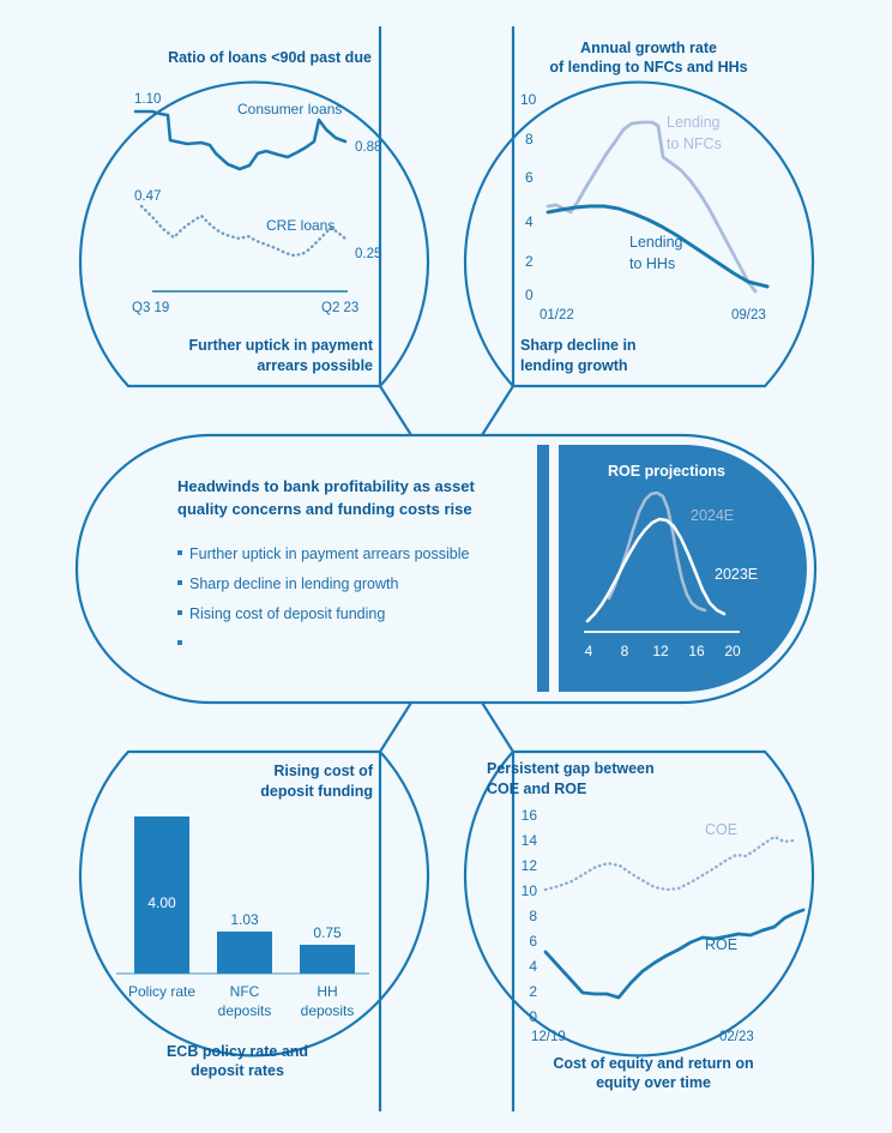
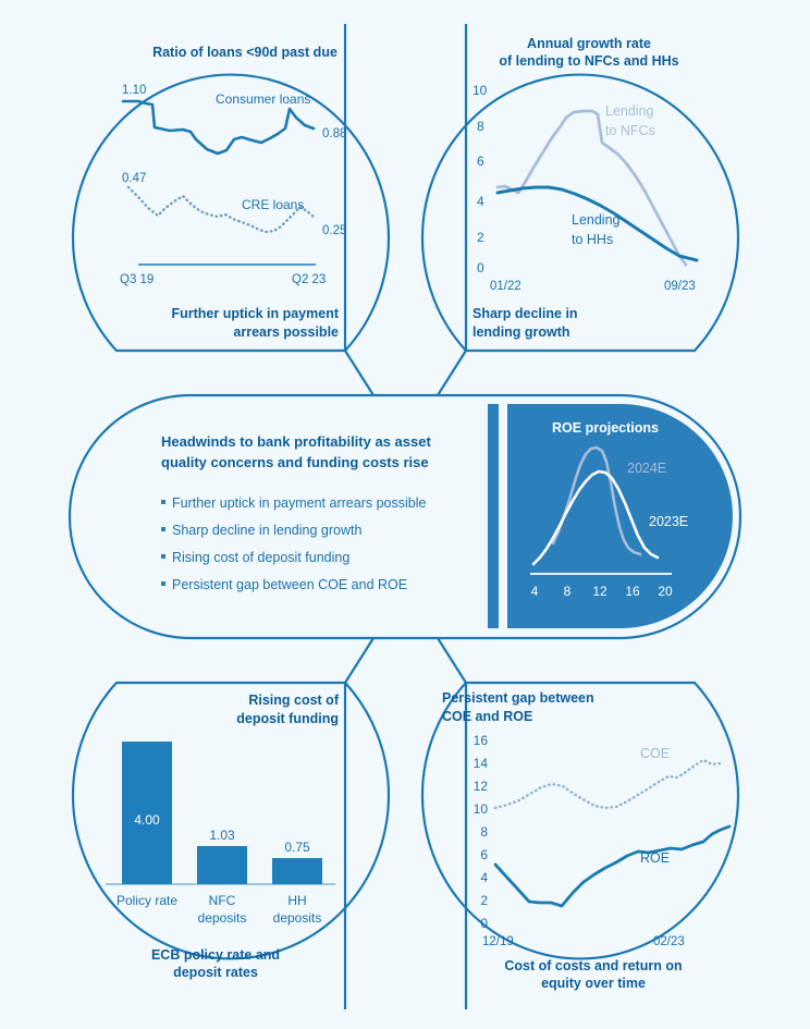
  Ratio of loans <90d past due
  Consumer loans
  1.10
  0.88
  CRE loans
  0.47
  0.25
  Q3 19
  Q2 23
  Further uptick in payment
  arrears possible
  Annual growth rate
  of lending to NFCs and HHs
  10
  8
  6
  4
  2
  0
  Lending
  to NFCs
  Lending
  to HHs
  01/22
  09/23
  Sharp decline in
  lending growth
  Headwinds to bank profitability as asset
  quality concerns and funding costs rise
  Further uptick in payment arrears possible
  Sharp decline in lending growth
  Rising cost of deposit funding
+ Persistent gap between COE and ROE
  ROE projections
  2024E
  2023E
  4
  8
  12
  16
  20
  Rising cost of
  deposit funding
  4.00
  1.03
  0.75
  Policy rate
  NFC
  deposits
  HH
  deposits
  ECB policy rate and
  deposit rates
  Persistent gap between
  COE and ROE
  16
  14
  12
  10
  8
  6
  4
  2
  0
  COE
  ROE
  12/19
  02/23
- Cost of equity and return on
+ Cost of costs and return on
  equity over time
